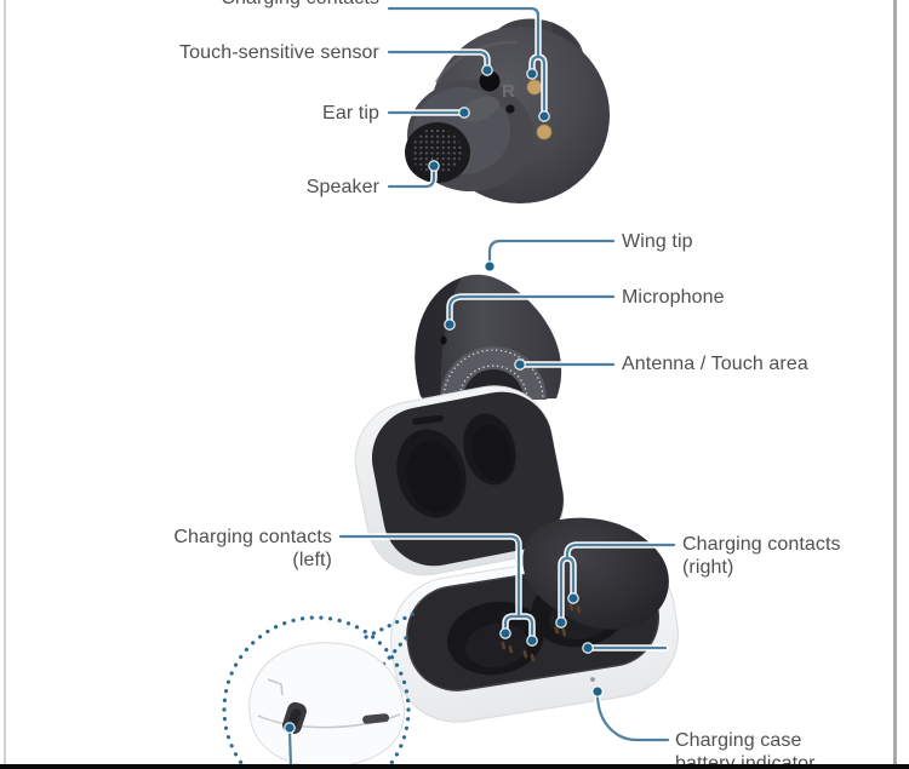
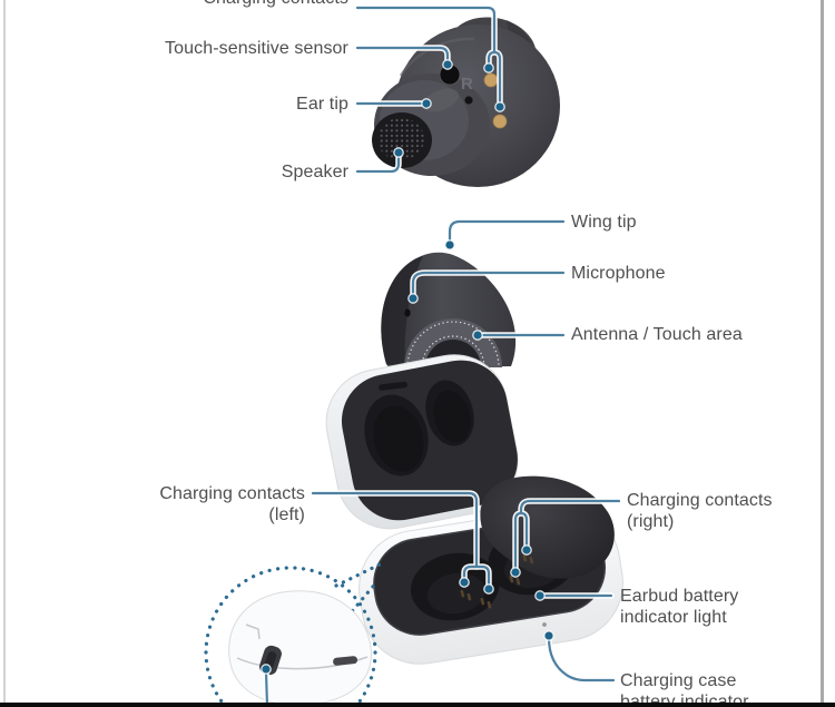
  R
  Touch-sensitive sensor
  Ear tip
  Speaker
  Wing tip
  Microphone
  Antenna / Touch area
  Charging contacts
  (left)
  Charging contacts
  (right)
+ Earbud battery
+ indicator light
  Charging case
